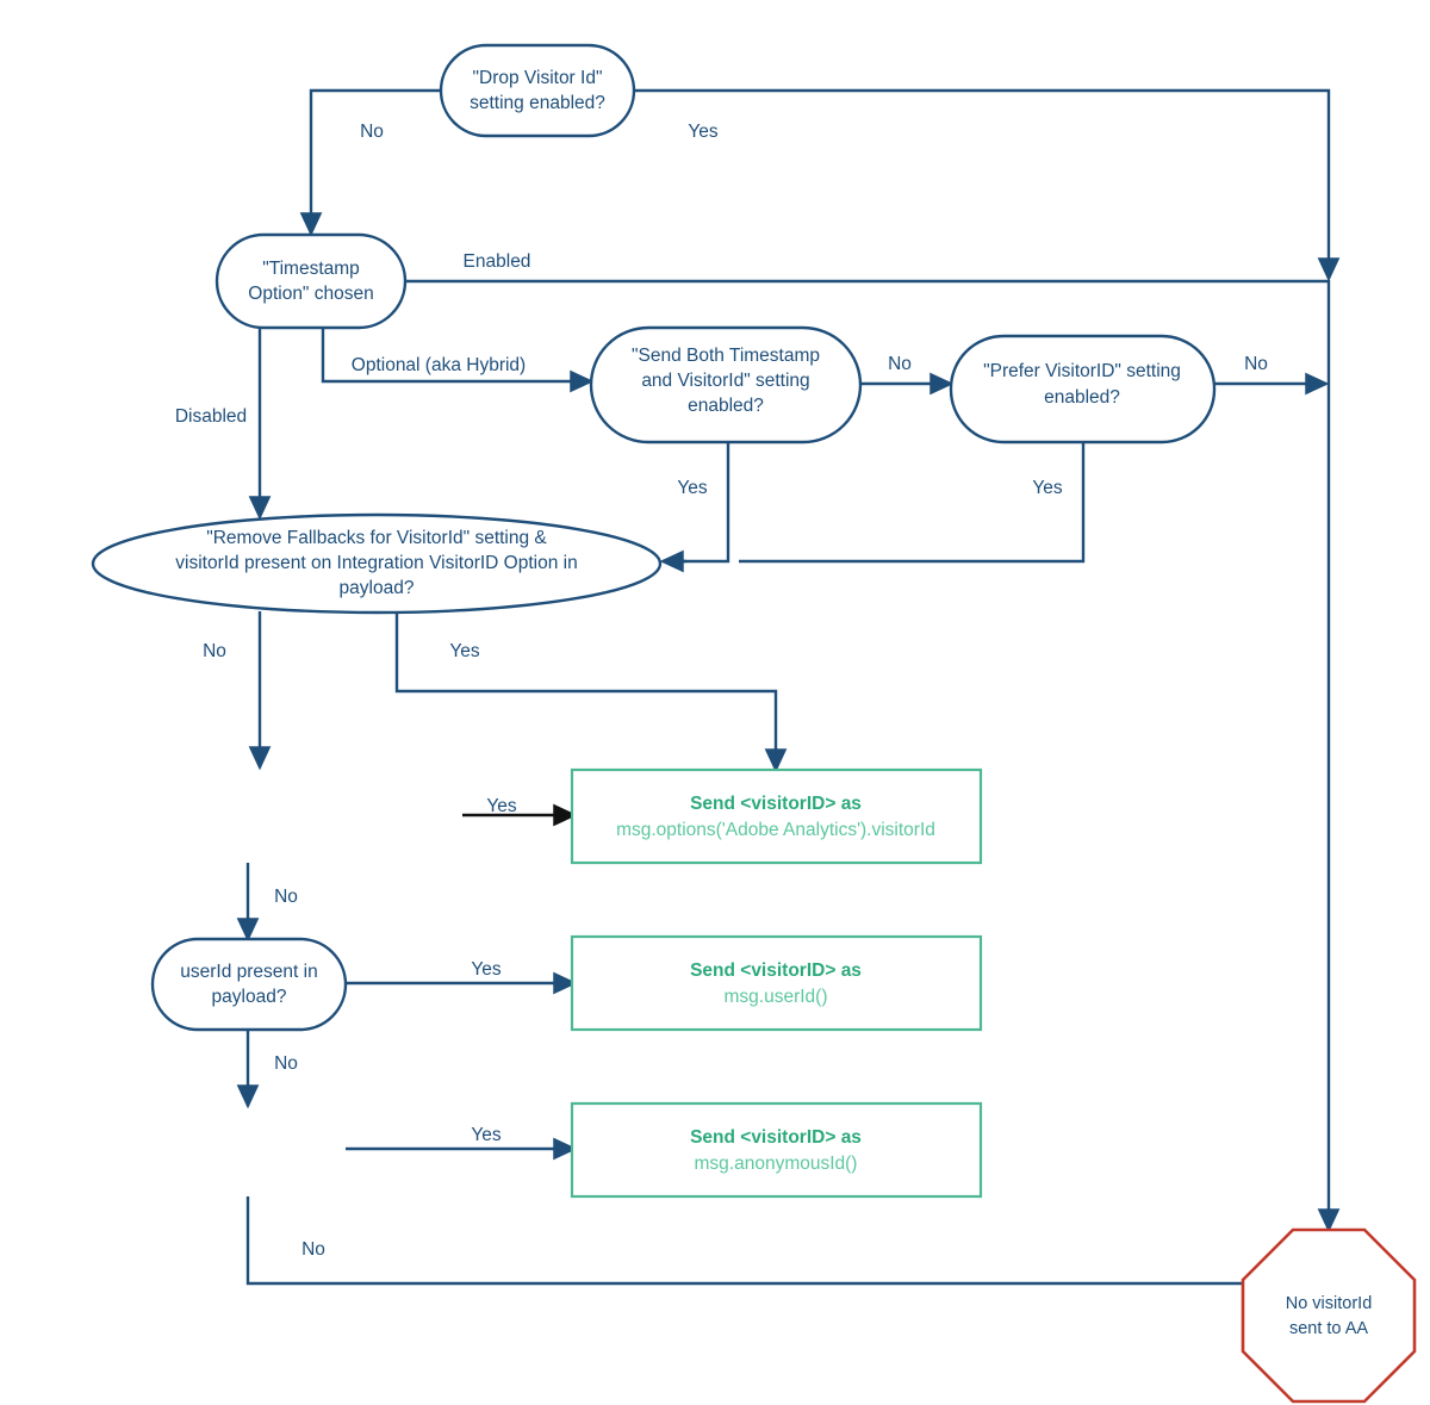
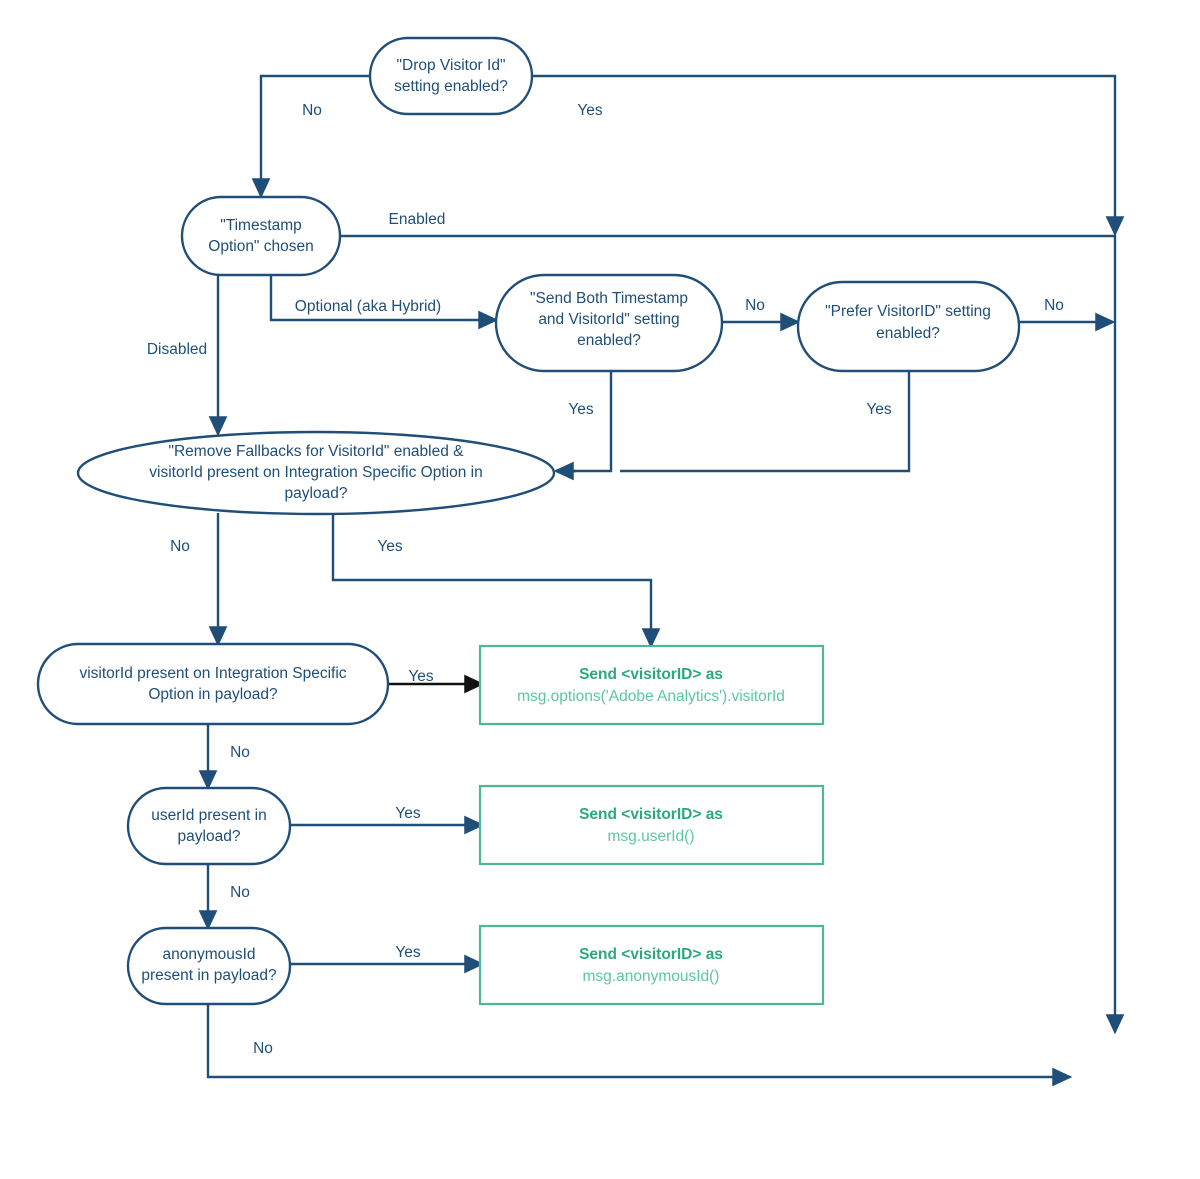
  "Drop Visitor Id"
  setting enabled?
  "Timestamp
  Option" chosen
  "Send Both Timestamp
  and VisitorId" setting
  enabled?
  "Prefer VisitorID" setting
  enabled?
- "Remove Fallbacks for VisitorId" setting &
+ "Remove Fallbacks for VisitorId" enabled &
- visitorId present on Integration VisitorID Option in
+ visitorId present on Integration Specific Option in
  payload?
+ visitorId present on Integration Specific
+ Option in payload?
  userId present in
  payload?
+ anonymousId
+ present in payload?
  Send <visitorID> as
  msg.options('Adobe Analytics').visitorId
  Send <visitorID> as
  msg.userId()
  Send <visitorID> as
  msg.anonymousId()
- No visitorId
- sent to AA
  No
  Yes
  Enabled
  Optional (aka Hybrid)
  Disabled
  No
  Yes
  No
  Yes
  No
  Yes
  Yes
  No
  Yes
  No
  Yes
  No
